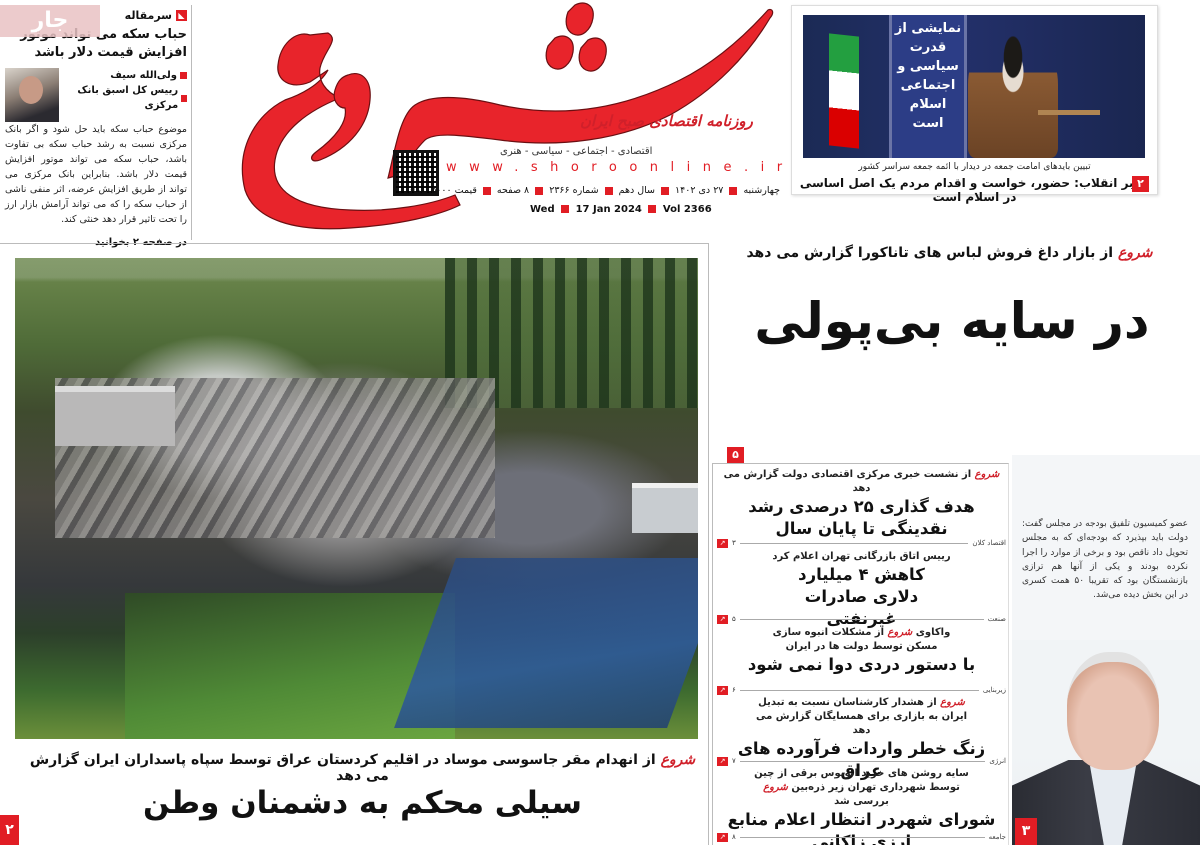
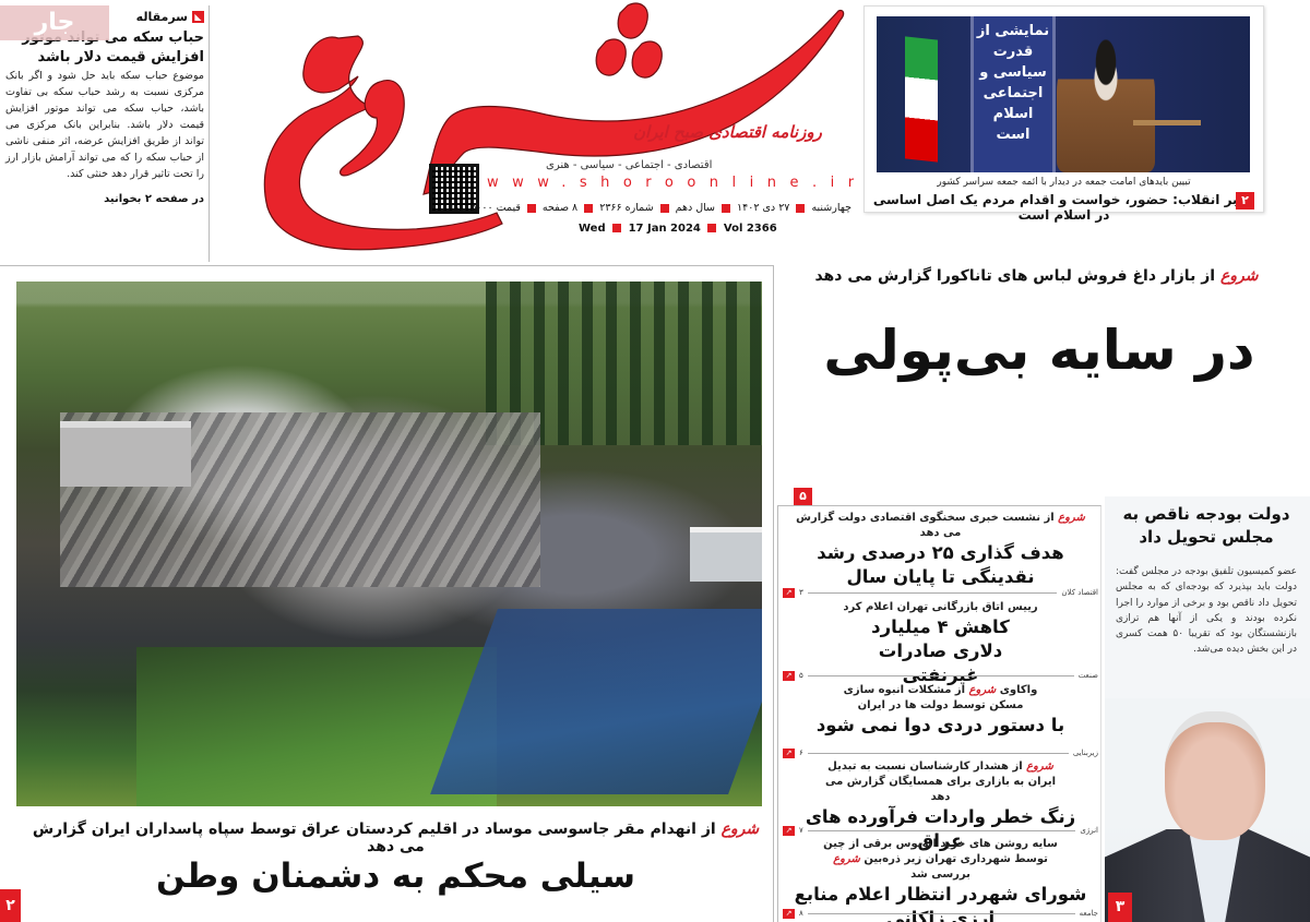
  جار
  ◣
  سرمقاله
  حباب سکه می تواند موتور افزایش قیمت دلار باشد
- ولی‌الله سیف
- رییس کل اسبق بانک مرکزی
  موضوع حباب سکه باید حل شود و اگر بانک مرکزی نسبت به رشد حباب سکه بی تفاوت باشد، حباب سکه می تواند موتور افزایش قیمت دلار باشد. بنابراین بانک مرکزی می تواند از طریق افزایش عرضه، اثر منفی ناشی از حباب سکه را که می تواند آرامش بازار ارز را تحت تاثیر قرار دهد خنثی کند.
  در صفحه ۲ بخوانید
  روزنامه اقتصادی صبح ایران
  اقتصادی - اجتماعی - سیاسی - هنری
  www.shoroonline.ir
  چهارشنبه ۲۷ دی ۱۴۰۲ سال دهم شماره ۲۳۶۶ ۸ صفحه قیمت ۵۰۰۰ تومان
  Wed 17 Jan 2024 Vol 2366
  نمایشی از قدرت سیاسی و اجتماعی اسلام است
  تبیین بایدهای امامت جمعه در دیدار با ائمه جمعه سراسر کشور
  ر انقلاب: حضور، خواست و اقدام مردم یک اصل اساسی در اسلام است
  ۲
  شروع از انهدام مقر جاسوسی موساد در اقلیم کردستان عراق توسط سپاه پاسداران ایران گزارش می دهد
  سیلی محکم به دشمنان وطن
  ۲
  شروع از بازار داغ فروش لباس های تاناکورا گزارش می دهد
  در سایه بی‌پولی
  ۵
- شروع از نشست خبری مرکزی اقتصادی دولت گزارش می دهد
+ شروع از نشست خبری سخنگوی اقتصادی دولت گزارش می دهد
  هدف گذاری ۲۵ درصدی رشد نقدینگی تا پایان سال
  ↗
  ۳
  اقتصاد کلان
  رییس اتاق بازرگانی تهران اعلام کرد
  کاهش ۴ میلیارد دلاری صادرات
  ↗
  ۵
  صنعت
  واکاوی شروع از مشکلات انبوه سازی مسکن توسط دولت ها در ایران
  با دستور دردی دوا نمی شود
  ↗
  ۶
  زیربنایی
  شروع از هشدار کارشناسان نسبت به تبدیل ایران به بازاری برای همسایگان گزارش می دهد
  زنگ خطر واردات فرآورده های عراق
  ↗
  ۷
  انرژی
  سایه روشن های خرید اتوبوس برقی از چین توسط شهرداری تهران زیر ذره‌بین شروع بررسی شد
  شورای شهردر انتظار اعلام منابع ارزی زاکانی
  ↗
  ۸
  جامعه
+ دولت بودجه ناقص به مجلس تحویل داد
  عضو کمیسیون تلفیق بودجه در مجلس گفت: دولت باید بپذیرد که بودجه‌ای که به مجلس تحویل داد ناقص بود و برخی از موارد را اجرا نکرده بودند و یکی از آنها هم ترازی بازنشستگان بود که تقریبا ۵۰ همت کسری در این بخش دیده می‌شد.
  ۳
